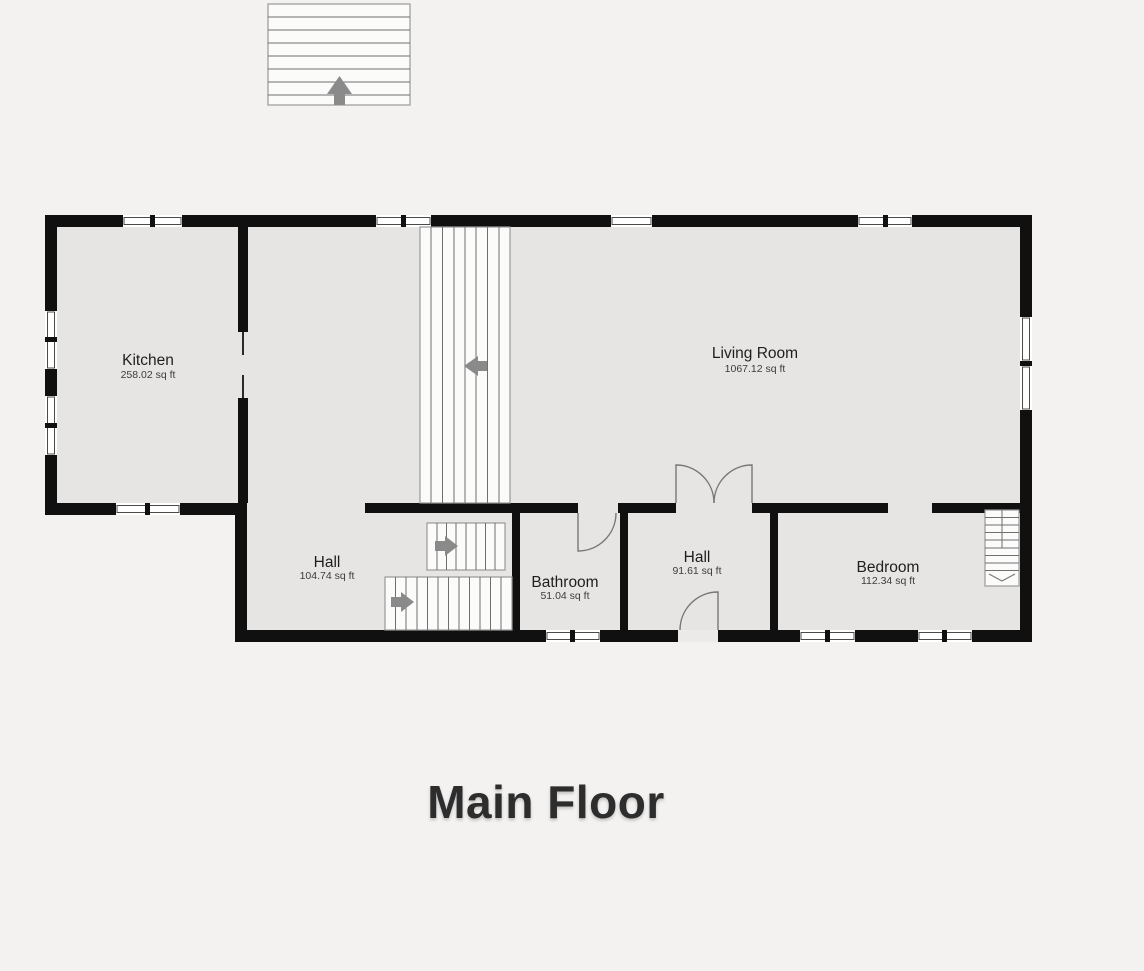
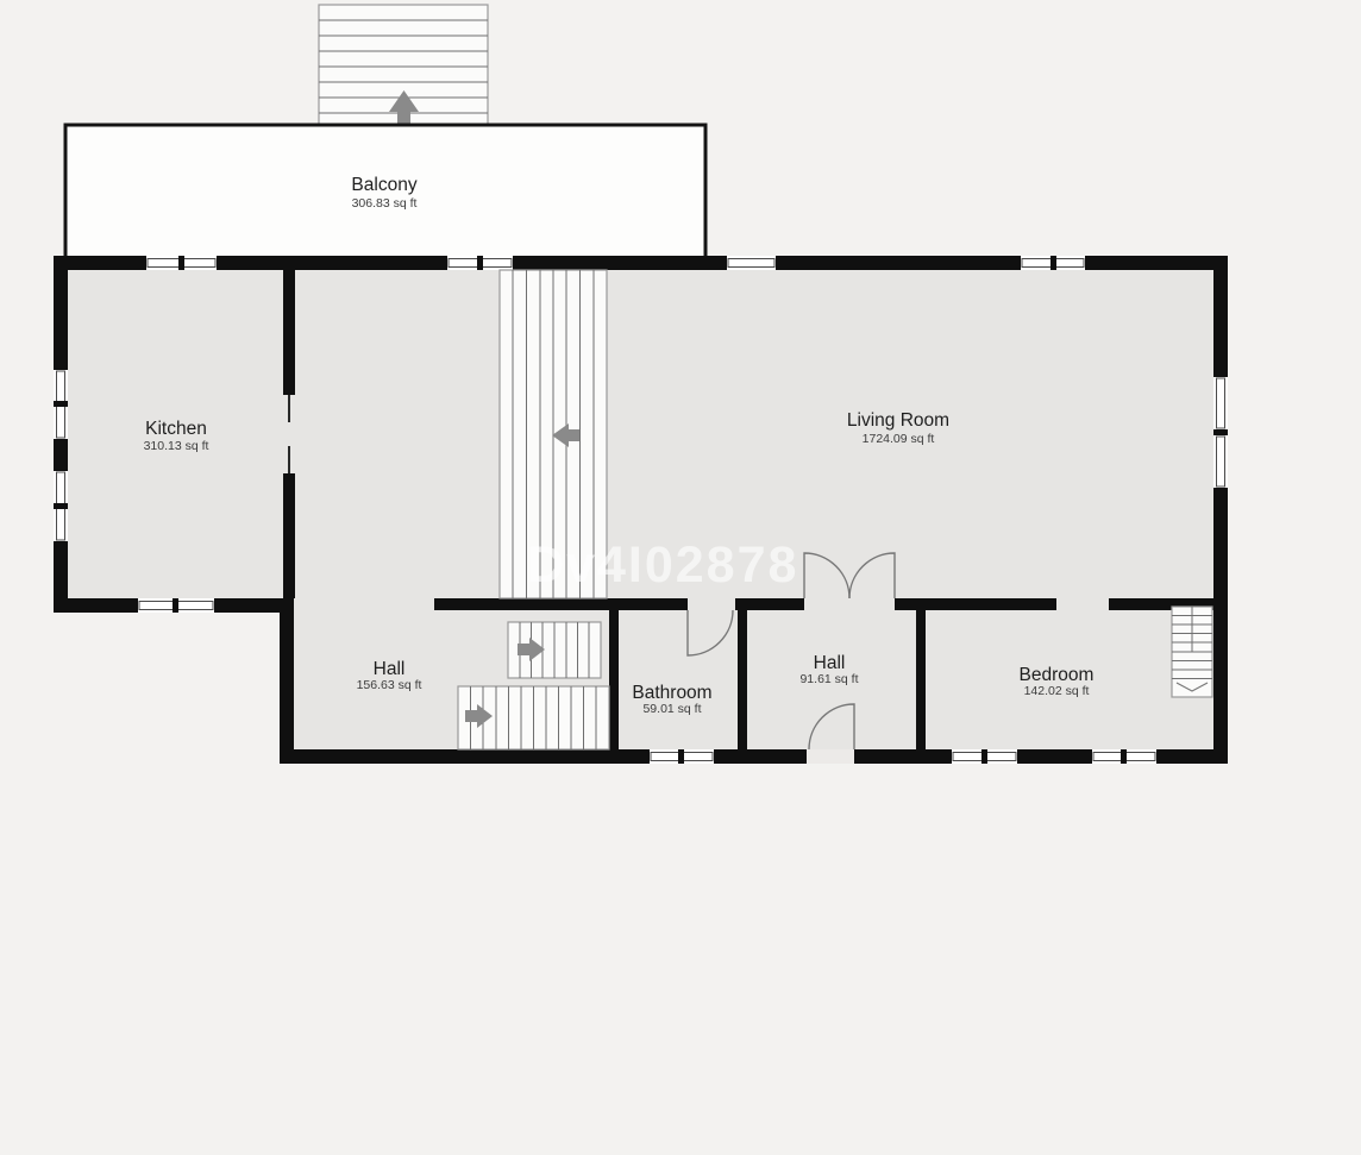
+ Balcony
+ 306.83 sq ft
+ Dv4I02878
  Kitchen
- 258.02 sq ft
+ 310.13 sq ft
  Living Room
- 1067.12 sq ft
+ 1724.09 sq ft
  Hall
- 104.74 sq ft
+ 156.63 sq ft
  Bathroom
- 51.04 sq ft
+ 59.01 sq ft
  Hall
  91.61 sq ft
  Bedroom
- 112.34 sq ft
+ 142.02 sq ft
- Main Floor
